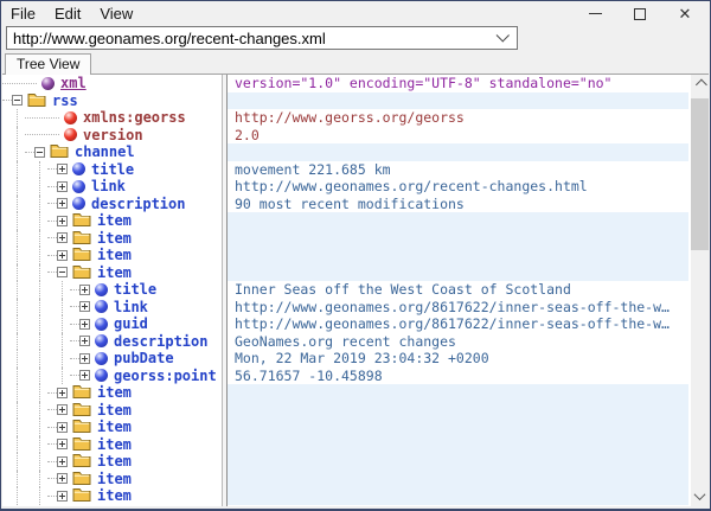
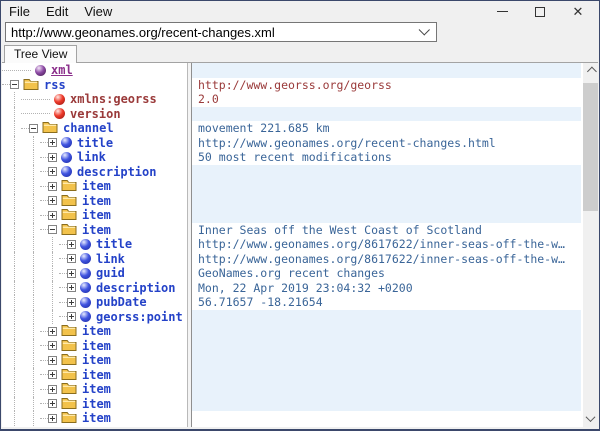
  File
  Edit
  View
  ✕
  http://www.geonames.org/recent-changes.xml
  Tree View
  xml
  rss
  xmlns:georss
  version
  channel
  title
  link
  description
  item
  item
  item
  item
  title
  link
  guid
  description
  pubDate
  georss:point
  item
  item
  item
  item
  item
  item
  item
- version="1.0" encoding="UTF-8" standalone="no"
  http://www.georss.org/georss
  2.0
  movement 221.685 km
  http://www.geonames.org/recent-changes.html
- 90 most recent modifications
+ 50 most recent modifications
  Inner Seas off the West Coast of Scotland
  http://www.geonames.org/8617622/inner-seas-off-the-w…
  http://www.geonames.org/8617622/inner-seas-off-the-w…
  GeoNames.org recent changes
- Mon, 22 Mar 2019 23:04:32 +0200
+ Mon, 22 Apr 2019 23:04:32 +0200
- 56.71657 -10.45898
+ 56.71657 -18.21654
